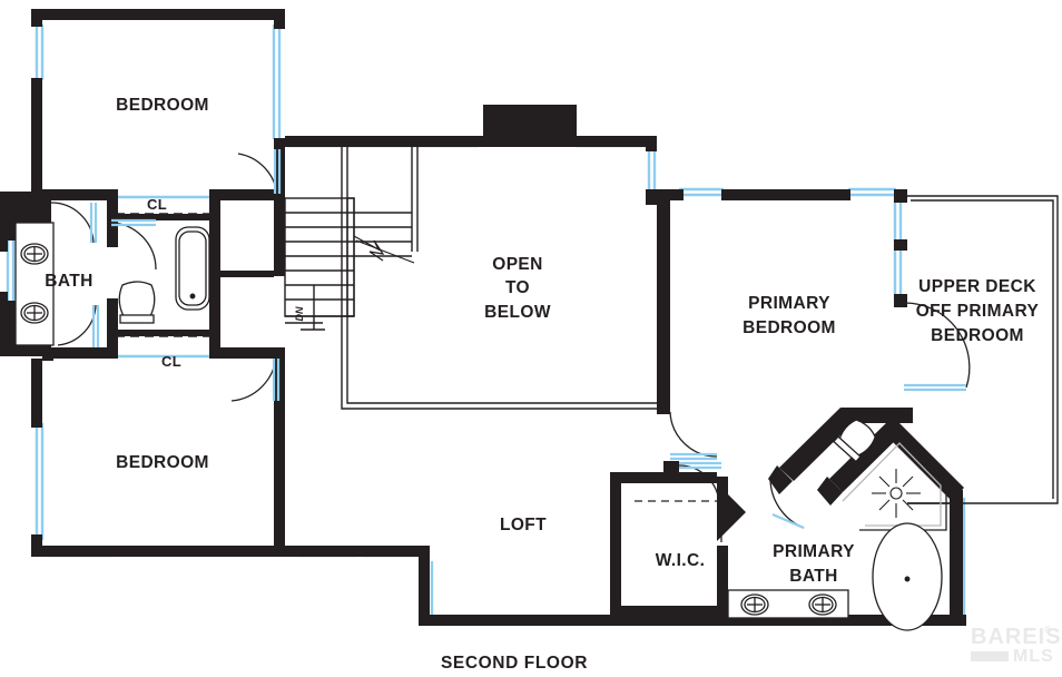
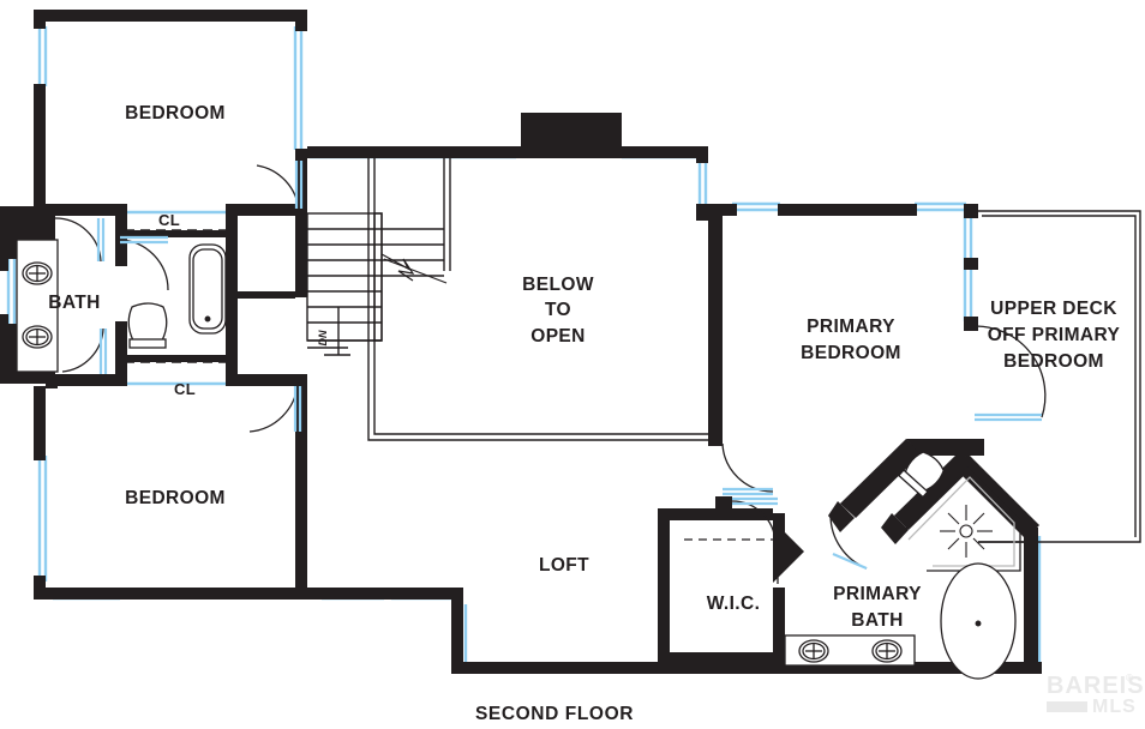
  BEDROOM
  BEDROOM
  BATH
  CL
  CL
- OPEN
+ BELOW
  TO
- BELOW
+ OPEN
  PRIMARY
  BEDROOM
  UPPER DECK
  OFF PRIMARY
  BEDROOM
  LOFT
  W.I.C.
  PRIMARY
  BATH
  SECOND FLOOR
